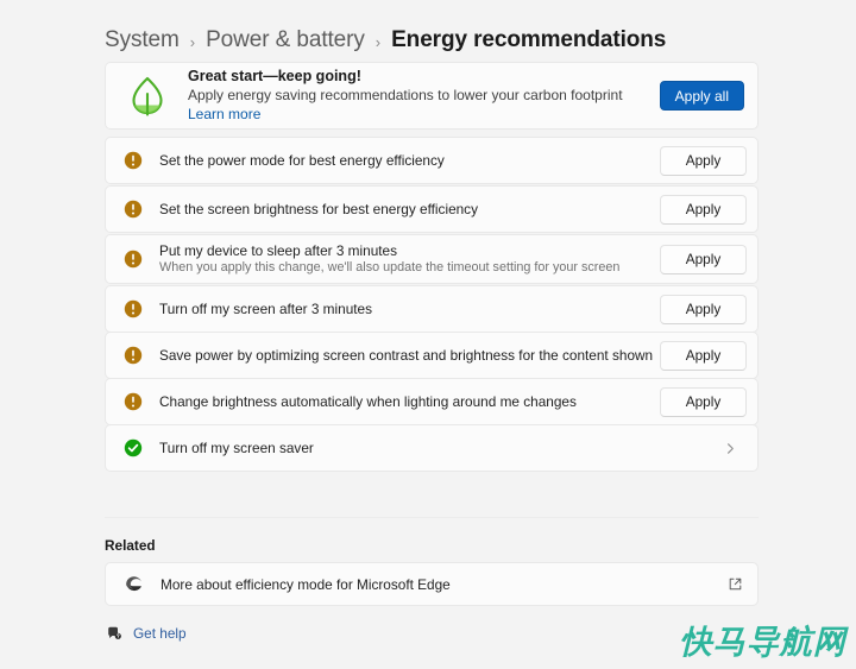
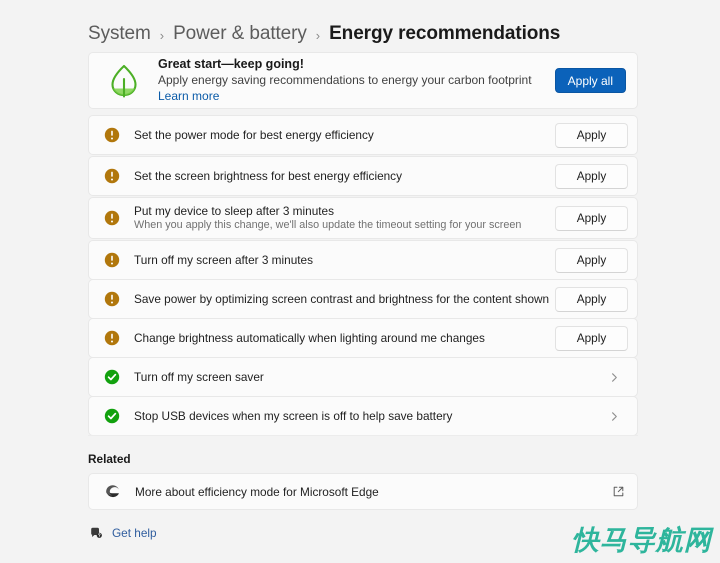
  System
  ›
  Power & battery
  ›
  Energy recommendations
  Great start—keep going!
- Apply energy saving recommendations to lower your carbon footprint
+ Apply energy saving recommendations to energy your carbon footprint
  Learn more
  Apply all
  Set the power mode for best energy efficiency
  Apply
  Set the screen brightness for best energy efficiency
  Apply
  Put my device to sleep after 3 minutes
  When you apply this change, we'll also update the timeout setting for your screen
  Apply
  Turn off my screen after 3 minutes
  Apply
  Save power by optimizing screen contrast and brightness for the content shown
  Apply
  Change brightness automatically when lighting around me changes
  Apply
  Turn off my screen saver
+ Stop USB devices when my screen is off to help save battery
  Related
  More about efficiency mode for Microsoft Edge
  Get help
  快马导航网
